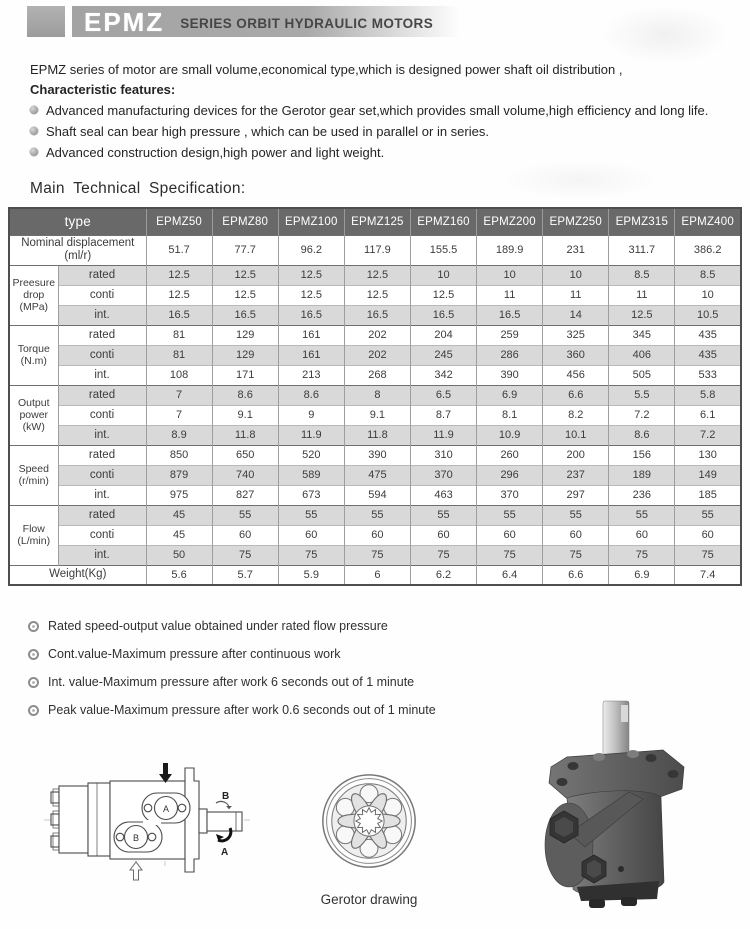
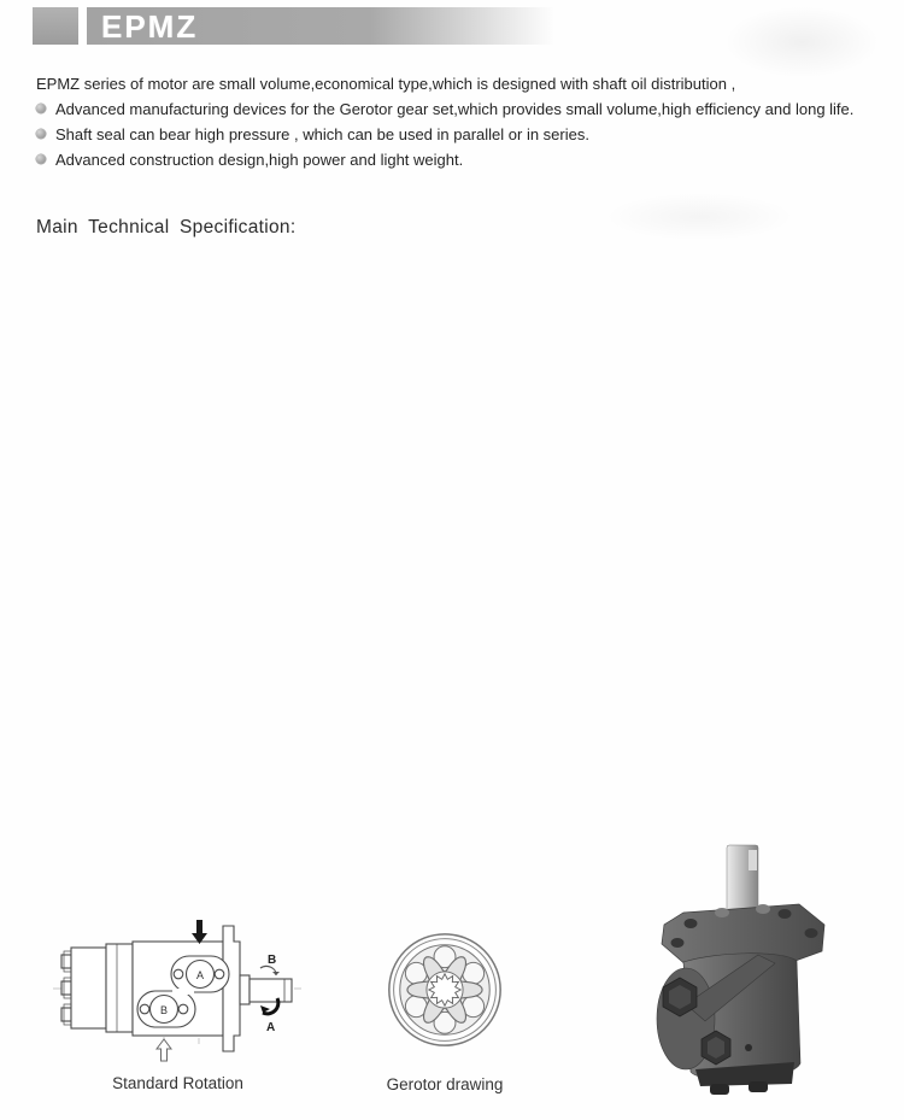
  EPMZ
- SERIES ORBIT HYDRAULIC MOTORS
- EPMZ series of motor are small volume,economical type,which is designed power shaft oil distribution ,
+ EPMZ series of motor are small volume,economical type,which is designed with shaft oil distribution ,
- Characteristic features:
  Advanced manufacturing devices for the Gerotor gear set,which provides small volume,high efficiency and long life.
  Shaft seal can bear high pressure , which can be used in parallel or in series.
  Advanced construction design,high power and light weight.
  Main Technical Specification:
- type	EPMZ50	EPMZ80	EPMZ100	EPMZ125	EPMZ160	EPMZ200	EPMZ250	EPMZ315	EPMZ400
- Nominal displacement(ml/r)	51.7	77.7	96.2	117.9	155.5	189.9	231	311.7	386.2
- Preesuredrop(MPa)	rated	12.5	12.5	12.5	12.5	10	10	10	8.5	8.5
- conti	12.5	12.5	12.5	12.5	12.5	11	11	11	10
- int.	16.5	16.5	16.5	16.5	16.5	16.5	14	12.5	10.5
- Torque(N.m)	rated	81	129	161	202	204	259	325	345	435
- conti	81	129	161	202	245	286	360	406	435
- int.	108	171	213	268	342	390	456	505	533
- Outputpower(kW)	rated	7	8.6	8.6	8	6.5	6.9	6.6	5.5	5.8
- conti	7	9.1	9	9.1	8.7	8.1	8.2	7.2	6.1
- int.	8.9	11.8	11.9	11.8	11.9	10.9	10.1	8.6	7.2
- Speed(r/min)	rated	850	650	520	390	310	260	200	156	130
- conti	879	740	589	475	370	296	237	189	149
- int.	975	827	673	594	463	370	297	236	185
- Flow(L/min)	rated	45	55	55	55	55	55	55	55	55
- conti	45	60	60	60	60	60	60	60	60
- int.	50	75	75	75	75	75	75	75	75
- Weight(Kg)	5.6	5.7	5.9	6	6.2	6.4	6.6	6.9	7.4
- Rated speed-output value obtained under rated flow pressure
- Cont.value-Maximum pressure after continuous work
- Int. value-Maximum pressure after work 6 seconds out of 1 minute
- Peak value-Maximum pressure after work 0.6 seconds out of 1 minute
  A
  B
  B
  A
+ Standard Rotation
  Gerotor drawing
